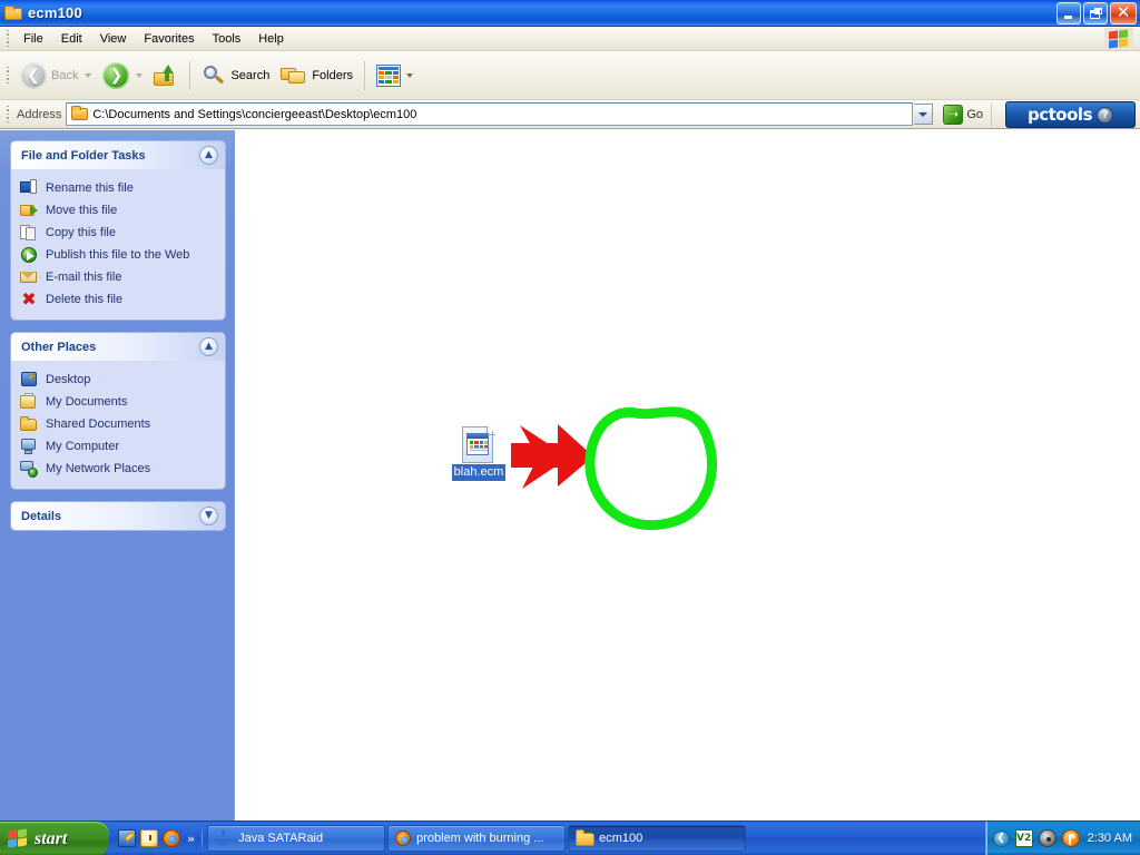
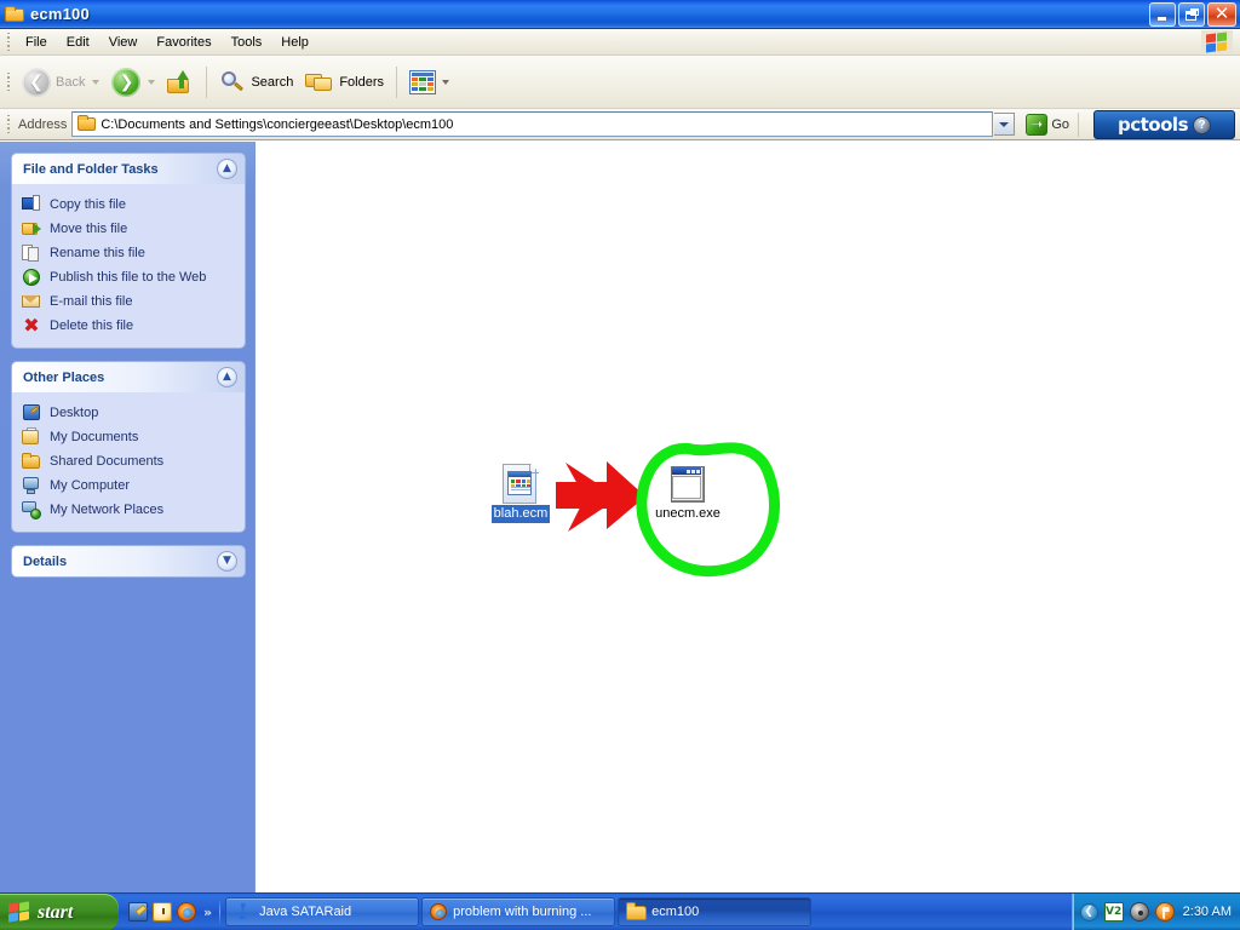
  ecm100
  ✕
  File
  Edit
  View
  Favorites
  Tools
  Help
  ❮
  Back
  ❯
  Search
  Folders
  Address
  C:\Documents and Settings\conciergeeast\Desktop\ecm100
  ➝
  Go
  pctools
  ?
  File and Folder Tasks
  ▲
- Rename this file
+ Copy this file
  Move this file
- Copy this file
+ Rename this file
  Publish this file to the Web
  E-mail this file
  ✖
  Delete this file
  Other Places
  ▲
  Desktop
  My Documents
  Shared Documents
  My Computer
  My Network Places
  Details
  ▼
  blah.ecm
+ unecm.exe
  start
  »
  Java SATARaid
  problem with burning ...
  ecm100
  ❮
  V2
  2:30 AM
